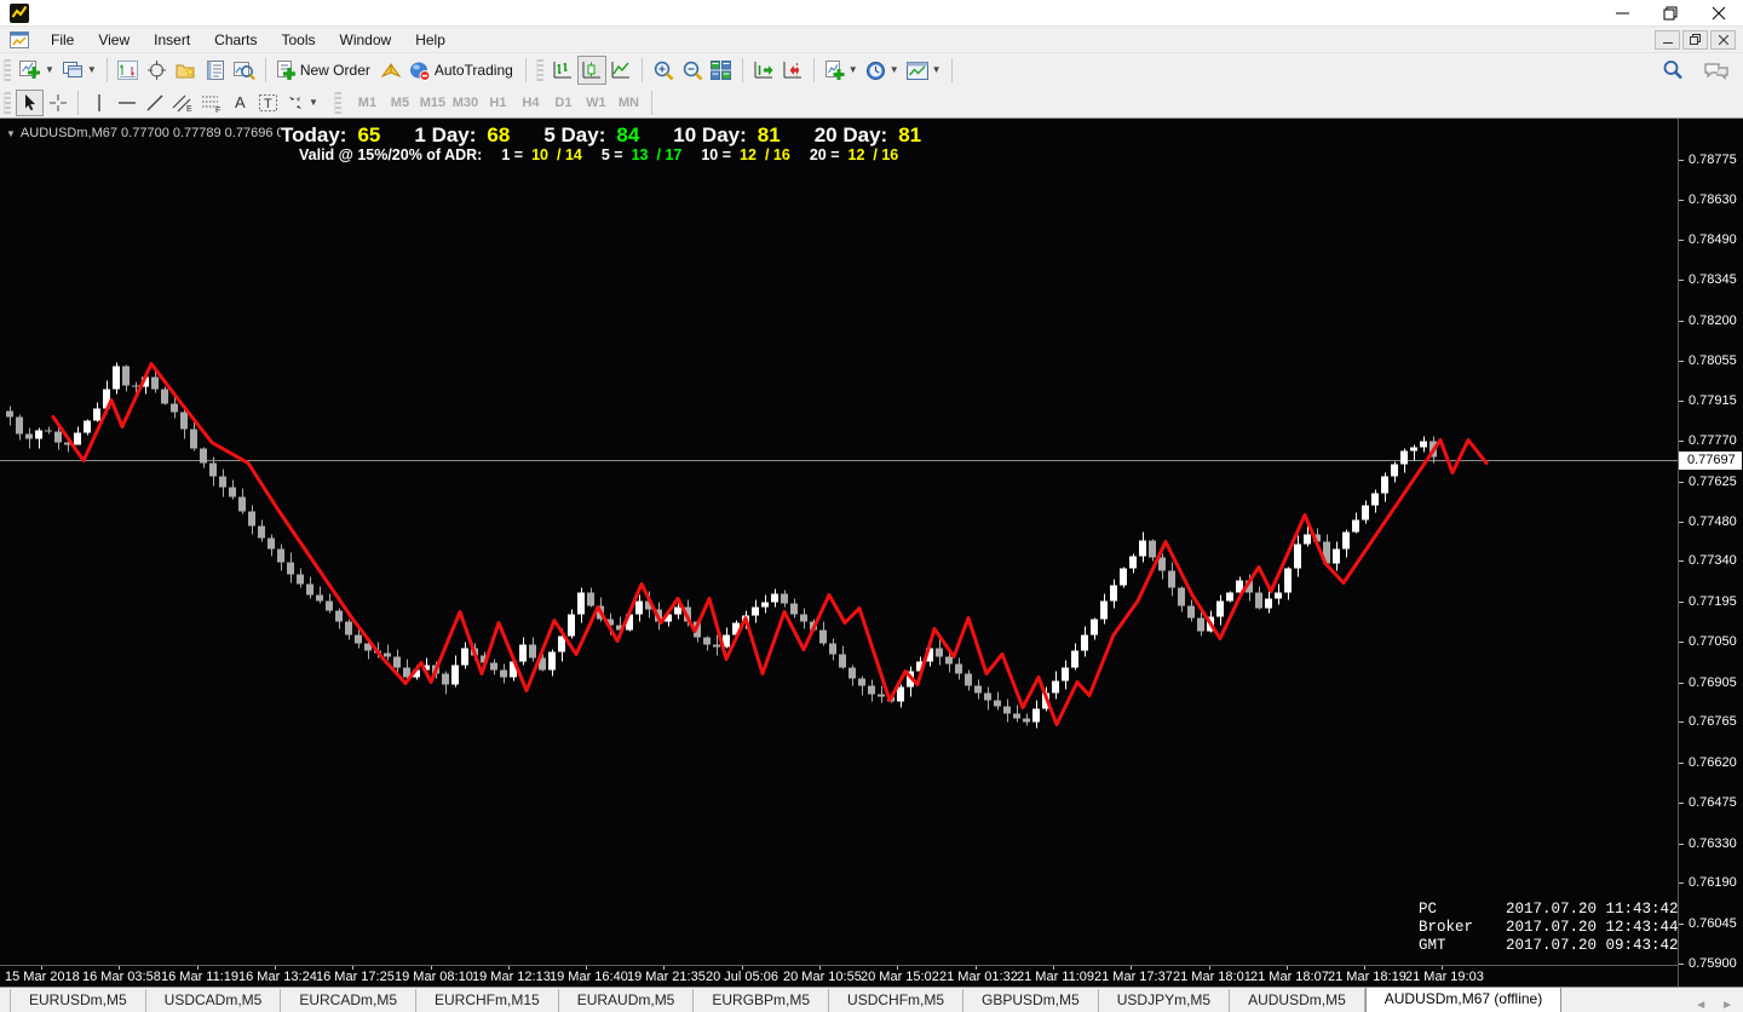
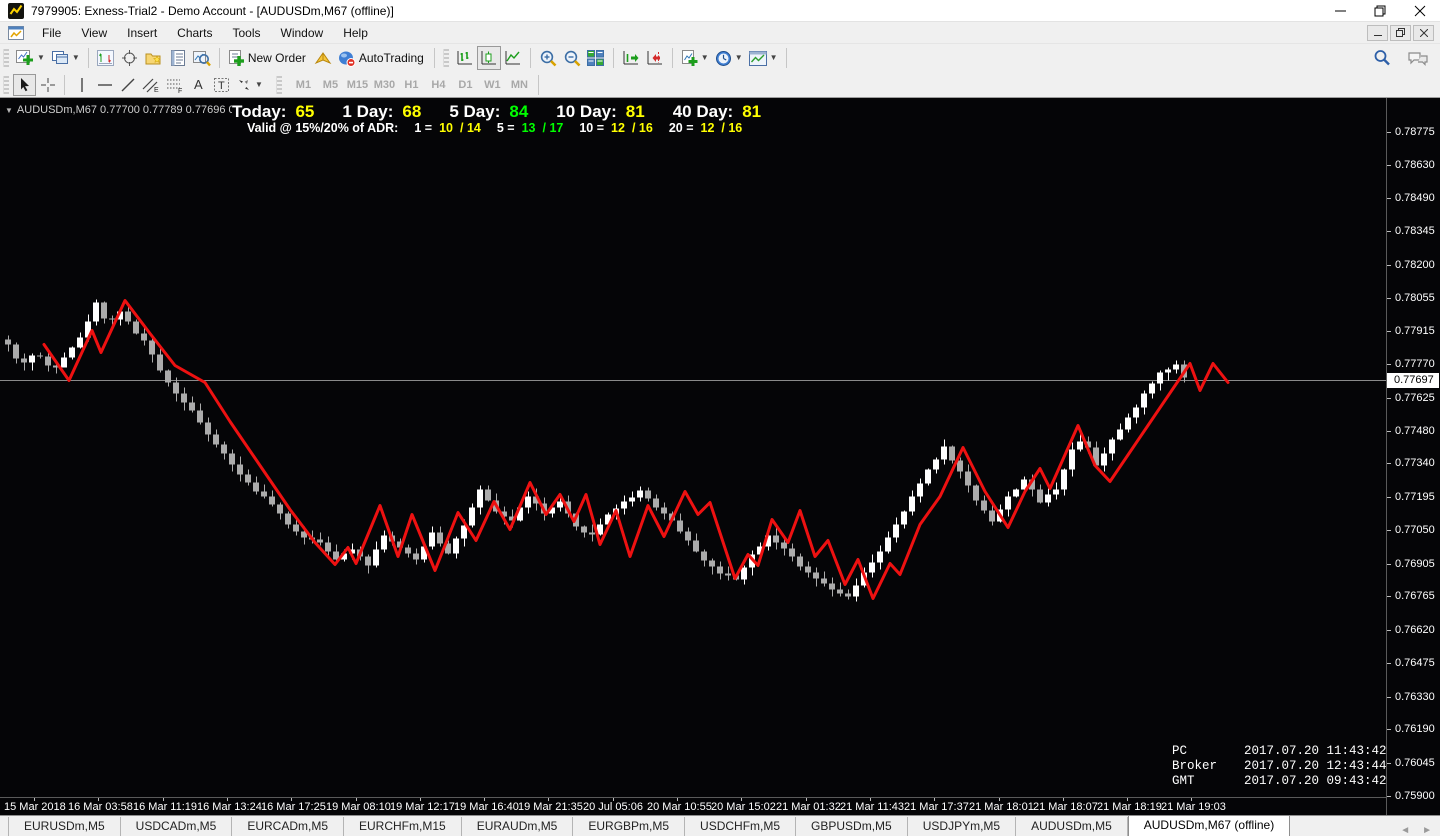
+ 7979905: Exness-Trial2 - Demo Account - [AUDUSDm,M67 (offline)]
  File
  View
  Insert
  Charts
  Tools
  Window
  Help
  ▼
  ▼
  New Order
  AutoTrading
  ▼
  ▼
  ▼
  A
  T
  ▼
  M1
  M5
  M15
  M30
  H1
  H4
  D1
  W1
  MN
  ▼ AUDUSDm,M67 0.77700 0.77789 0.77696
  Today:
  65
  1 Day:
  68
  5 Day:
  84
  10 Day:
  81
- 20 Day:
+ 40 Day:
  81
  Valid @ 15%/20% of ADR:
  1 =
  10
  / 14
  5 =
  13
  / 17
  10 =
  12
  / 16
  20 =
  12
  / 16
  PC
  2017.07.20 11:43:42
  Broker
  2017.07.20 12:43:44
  GMT
  2017.07.20 09:43:42
  0.78775
  0.78630
  0.78490
  0.78345
  0.78200
  0.78055
  0.77915
  0.77770
  0.77625
  0.77480
  0.77340
  0.77195
  0.77050
  0.76905
  0.76765
  0.76620
  0.76475
  0.76330
  0.76190
  0.76045
  0.75900
  0.77697
  15 Mar 2018
  16 Mar 03:58
  16 Mar 11:19
  16 Mar 13:24
  16 Mar 17:25
  19 Mar 08:10
- 19 Mar 12:13
+ 19 Mar 12:17
  19 Mar 16:40
  19 Mar 21:35
  20 Jul 05:06
  20 Mar 10:55
  20 Mar 15:02
  21 Mar 01:32
- 21 Mar 11:09
+ 21 Mar 11:43
  21 Mar 17:37
  21 Mar 18:01
  21 Mar 18:07
  21 Mar 18:19
  21 Mar 19:03
  EURUSDm,M5
  USDCADm,M5
  EURCADm,M5
  EURCHFm,M15
  EURAUDm,M5
  EURGBPm,M5
  USDCHFm,M5
  GBPUSDm,M5
  USDJPYm,M5
  AUDUSDm,M5
  AUDUSDm,M67 (offline)
  ◄
  ►
